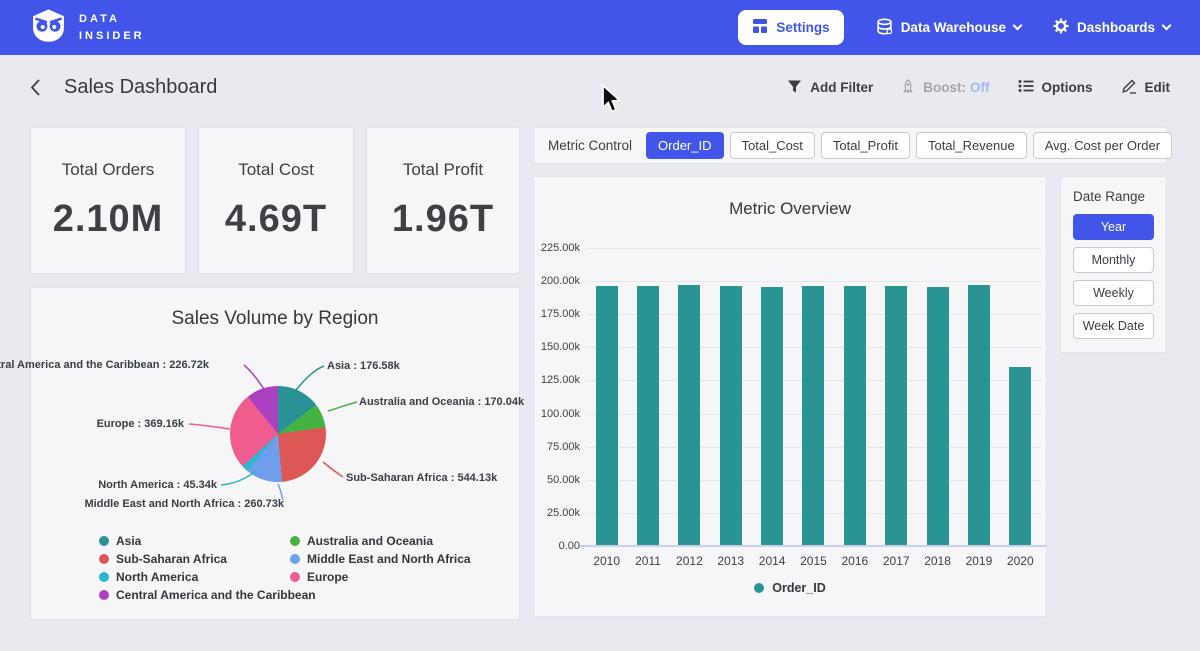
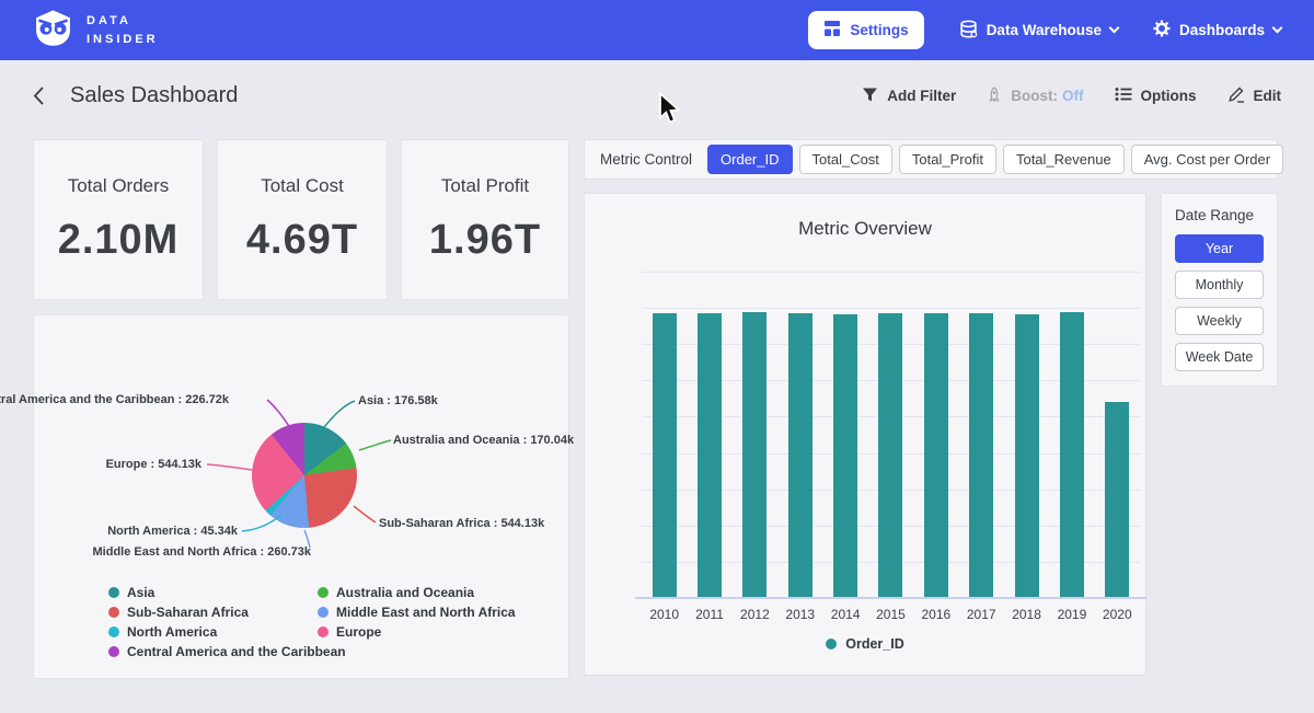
  DATA
  INSIDER
  Settings
  Data Warehouse
  Dashboards
  Sales Dashboard
  Add Filter
  Boost:
  Off
  Options
  Edit
  Total Orders
  2.10M
  Total Cost
  4.69T
  Total Profit
  1.96T
- Sales Volume by Region
  Asia : 176.58k
  Australia and Oceania : 170.04k
  Sub-Saharan Africa : 544.13k
  Middle East and North Africa : 260.73k
  North America : 45.34k
- Europe : 369.16k
+ Europe : 544.13k
  ral America and the Caribbean : 226.72k
  Asia
  Sub-Saharan Africa
  North America
  Central America and the Caribbean
  Australia and Oceania
  Middle East and North Africa
  Europe
  Metric Control
  Order_ID
  Total_Cost
  Total_Profit
  Total_Revenue
  Avg. Cost per Order
  Metric Overview
- 0.00
- 25.00k
- 50.00k
- 75.00k
- 100.00k
- 125.00k
- 150.00k
- 175.00k
- 200.00k
- 225.00k
  2010
  2011
  2012
  2013
  2014
  2015
  2016
  2017
  2018
  2019
  2020
  Order_ID
  Date Range
  YearMonthlyWeeklyWeek Date
